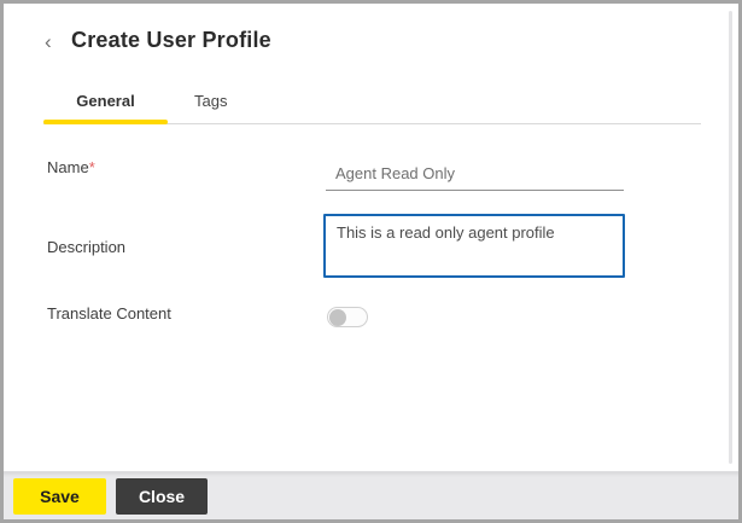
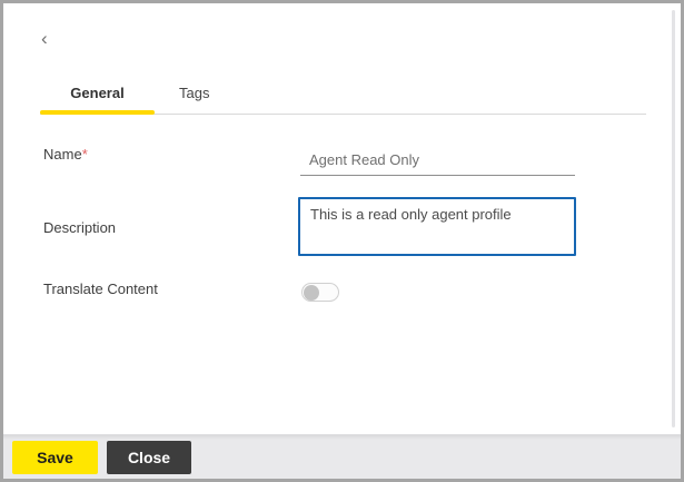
  ‹
- Create User Profile
  General
  Tags
  Name*
  Agent Read Only
  Description
  This is a read only agent profile
  Translate Content
  Save
  Close
